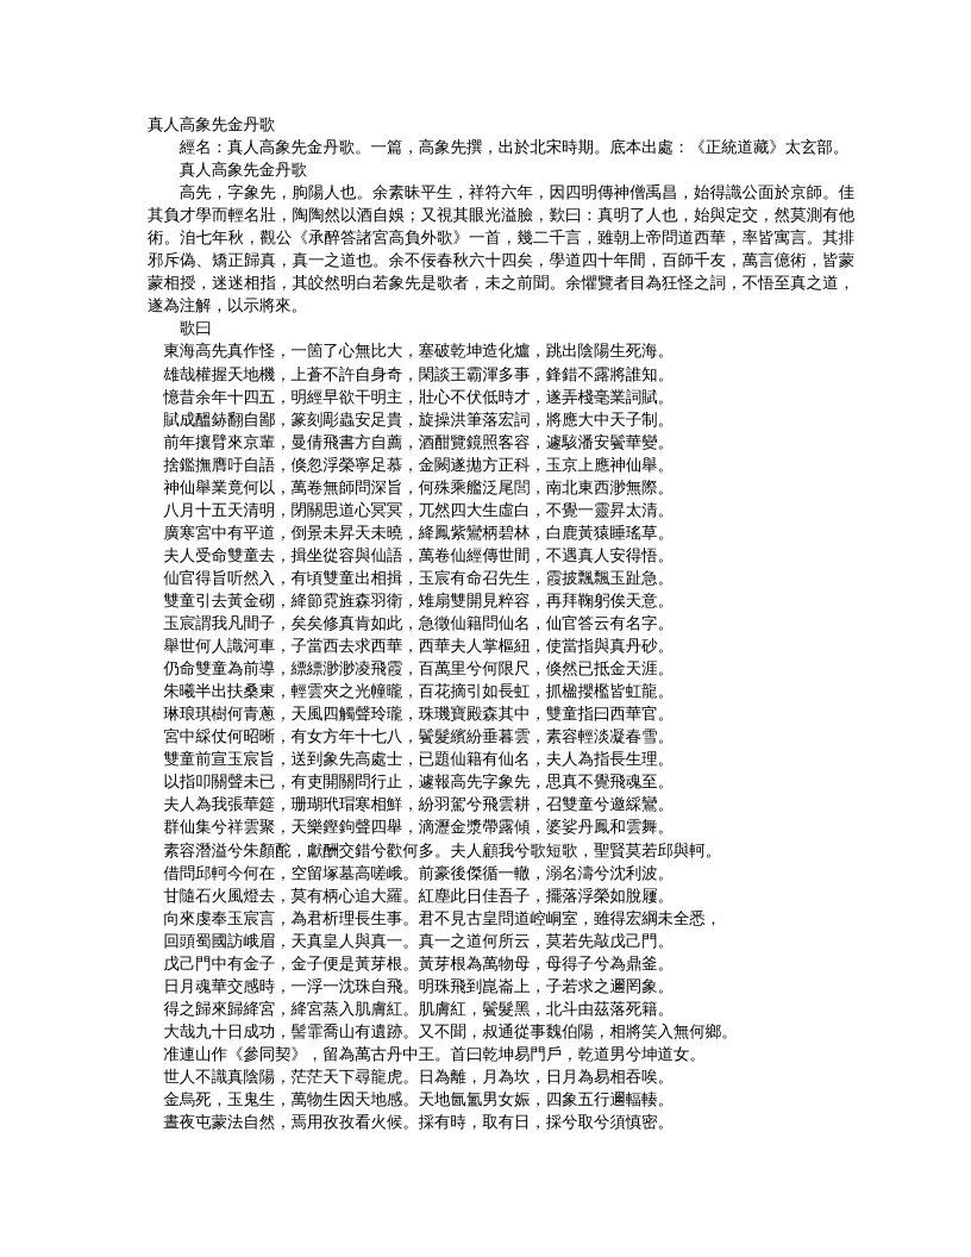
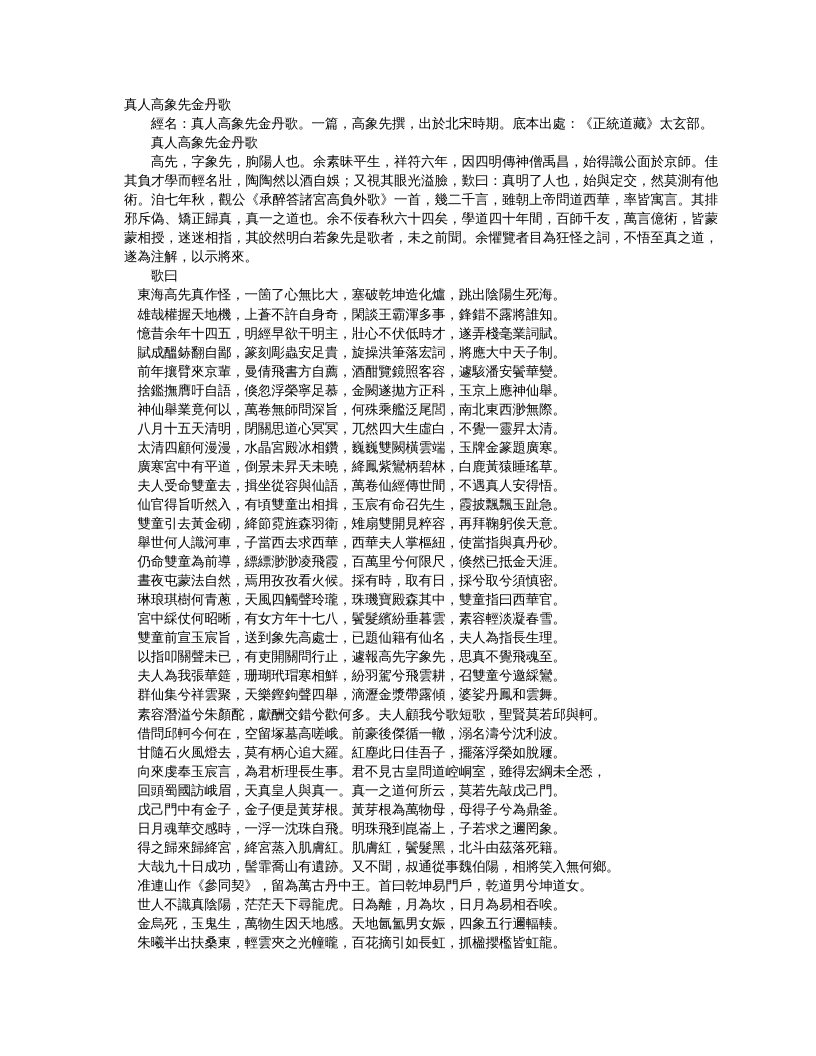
  真人高象先金丹歌
  經名：真人高象先金丹歌。一篇，高象先撰，出於北宋時期。底本出處：《正統道藏》太玄部。
  真人高象先金丹歌
  高先，字象先，朐陽人也。余素昧平生，祥符六年，因四明傳神僧禹昌，始得識公面於京師。佳其負才學而輕名壯，陶陶然以酒自娛；又視其眼光溢臉，歎曰：真明了人也，始與定交，然莫測有他術。洎七年秋，觀公《承醉答諸宮高負外歌》一首，幾二千言，雖朝上帝問道西華，率皆寓言。其排邪斥偽、矯正歸真，真一之道也。余不佞春秋六十四矣，學道四十年間，百師千友，萬言億術，皆蒙蒙相授，迷迷相指，其皎然明白若象先是歌者，未之前聞。余懼覽者目為狂怪之詞，不悟至真之道，遂為注解，以示將來。
  歌曰
  東海高先真作怪，一箇了心無比大，塞破乾坤造化爐，跳出陰陽生死海。
  雄哉權握天地機，上蒼不許自身奇，閑談王霸渾多事，鋒錯不露將誰知。
  憶昔余年十四五，明經早欲干明主，壯心不伏低時才，遂弄棧毫業詞賦。
  賦成醞䤲翻自鄙，篆刻彫蟲安足貴，旋操洪筆落宏詞，將應大中天子制。
  前年攘臂來京輩，曼倩飛書方自薦，酒酣覽鏡照客容，遽駭潘安鬢華變。
  捨鑑撫膺吁自語，倏忽浮榮寧足慕，金闕遂拋方正科，玉京上應神仙舉。
  神仙舉業竟何以，萬卷無師問深旨，何殊乘艦泛尾閭，南北東西渺無際。
  八月十五天清明，閉關思道心冥冥，兀然四大生虛白，不覺一靈昇太清。
+ 太清四顧何漫漫，水晶宮殿冰相鑽，巍巍雙闕橫雲端，玉牌金篆題廣寒。
  廣寒宮中有平道，倒景未昇天未曉，絳鳳紫鸞柄碧林，白鹿黃猿睡瑤草。
  夫人受命雙童去，揖坐從容與仙語，萬卷仙經傳世間，不遇真人安得悟。
  仙官得旨听然入，有頃雙童出相揖，玉宸有命召先生，霞披飄飄玉趾急。
  雙童引去黃金砌，絳節霓旌森羽衛，雉扇雙開見粹容，再拜鞠躬俟天意。
- 玉宸謂我凡間子，矣矣修真肯如此，急徵仙籍問仙名，仙官答云有名字。
  舉世何人識河車，子當西去求西華，西華夫人掌樞紐，使當指與真丹砂。
  仍命雙童為前導，縹縹渺渺凌飛霞，百萬里兮何限尺，倏然已抵金天涯。
- 朱曦半出扶桑東，輕雲夾之光幢曨，百花摘引如長虹，抓楹攖檻皆虹龍。
+ 晝夜屯蒙法自然，焉用孜孜看火候。採有時，取有日，採兮取兮須慎密。
  琳琅琪樹何青蔥，天風四觸聲玲瓏，珠璣寶殿森其中，雙童指曰西華官。
  宮中綵仗何昭晰，有女方年十七八，鬢髮繽紛垂暮雲，素容輕淡凝春雪。
  雙童前宣玉宸旨，送到象先高處士，已題仙籍有仙名，夫人為指長生理。
  以指叩關聲未已，有吏開關問行止，遽報高先字象先，思真不覺飛魂至。
  夫人為我張華筵，珊瑚玳瑁寒相鮮，紛羽駕兮飛雲耕，召雙童兮邀綵鸞。
  群仙集兮祥雲聚，天樂鏗鉤聲四舉，滴瀝金漿帶露傾，婆娑丹鳳和雲舞。
  素容潛溢兮朱顏酡，獻酬交錯兮歡何多。夫人顧我兮歌短歌，聖賢莫若邱與軻。
  借問邱軻今何在，空留塚墓高嗟峨。前豪後傑循一轍，溺名濤兮沈利波。
  甘隨石火風燈去，莫有柄心追大羅。紅塵此日佳吾子，擺落浮榮如脫屨。
  向來虔奉玉宸言，為君析理長生事。君不見古皇問道崆峒室，雖得宏綱未全悉，
  回頭蜀國訪峨眉，天真皇人與真一。真一之道何所云，莫若先敲戊己門。
  戊己門中有金子，金子便是黃芽根。黃芽根為萬物母，母得子兮為鼎釜。
  日月魂華交感時，一浮一沈珠自飛。明珠飛到崑崙上，子若求之邇罔象。
  得之歸來歸絳宮，絳宮蒸入肌膚紅。肌膚紅，鬢髮黑，北斗由茲落死籍。
  大哉九十日成功，髻霏喬山有遺跡。又不聞，叔通從事魏伯陽，相將笑入無何鄉。
  准連山作《參同契》，留為萬古丹中王。首曰乾坤易門戶，乾道男兮坤道女。
  世人不識真陰陽，茫茫天下尋龍虎。日為離，月為坎，日月為易相吞唉。
  金烏死，玉鬼生，萬物生因天地感。天地氤氳男女娠，四象五行邇輻輳。
- 晝夜屯蒙法自然，焉用孜孜看火候。採有時，取有日，採兮取兮須慎密。
+ 朱曦半出扶桑東，輕雲夾之光幢曨，百花摘引如長虹，抓楹攖檻皆虹龍。
